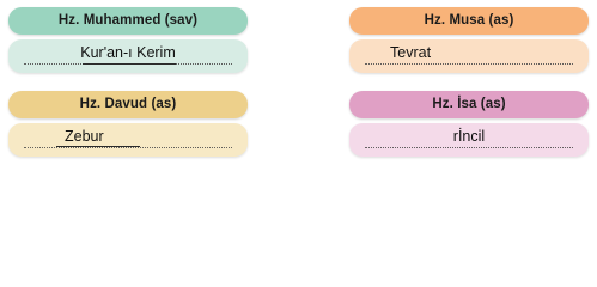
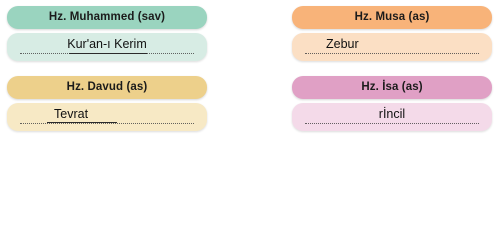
  Hz. Muhammed (sav)
  Kur'an-ı Kerim
  Hz. Musa (as)
- Tevrat
+ Zebur
  Hz. Davud (as)
- Zebur
+ Tevrat
  Hz. İsa (as)
  rİncil
